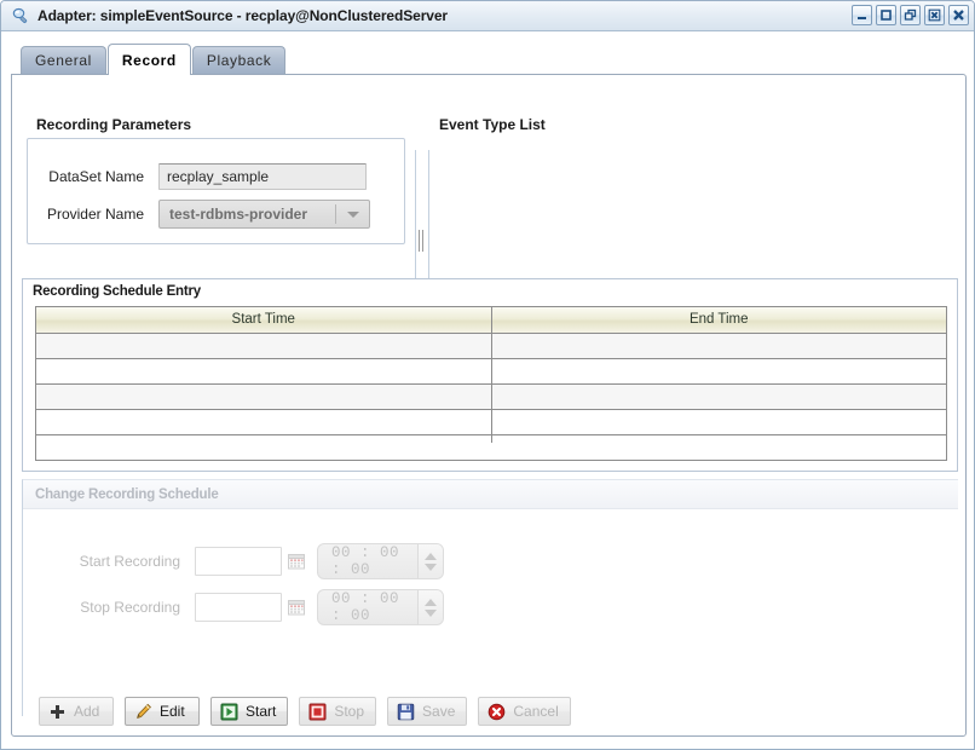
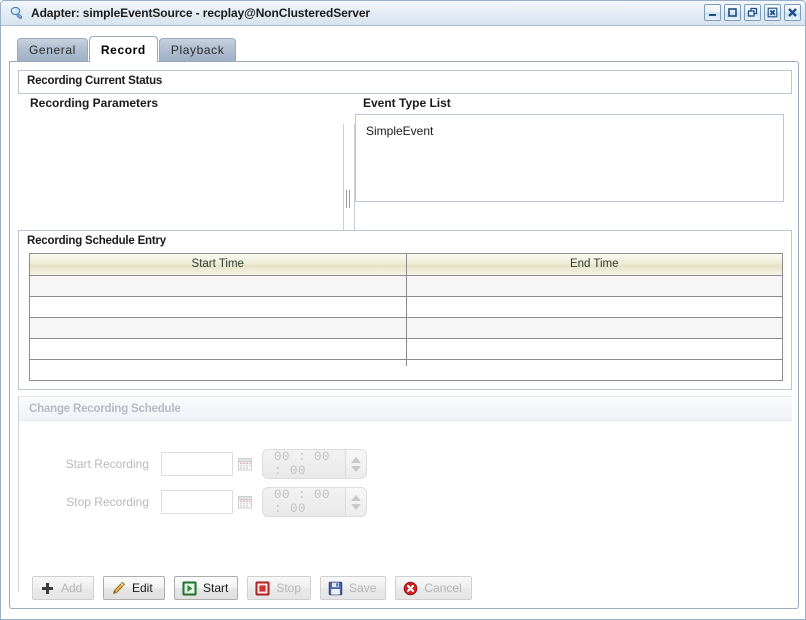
  Adapter: simpleEventSource - recplay@NonClusteredServer
  General
  Record
  Playback
+ Recording Current Status
  Recording Parameters
- DataSet Name
- recplay_sample
- Provider Name
- test-rdbms-provider
  Event Type List
+ SimpleEvent
  Recording Schedule Entry
  Start Time	End Time
  Change Recording Schedule
  Start Recording
  00 : 00 : 00
  Stop Recording
  00 : 00 : 00
  Add
  Edit
  Start
  Stop
  Save
  Cancel
